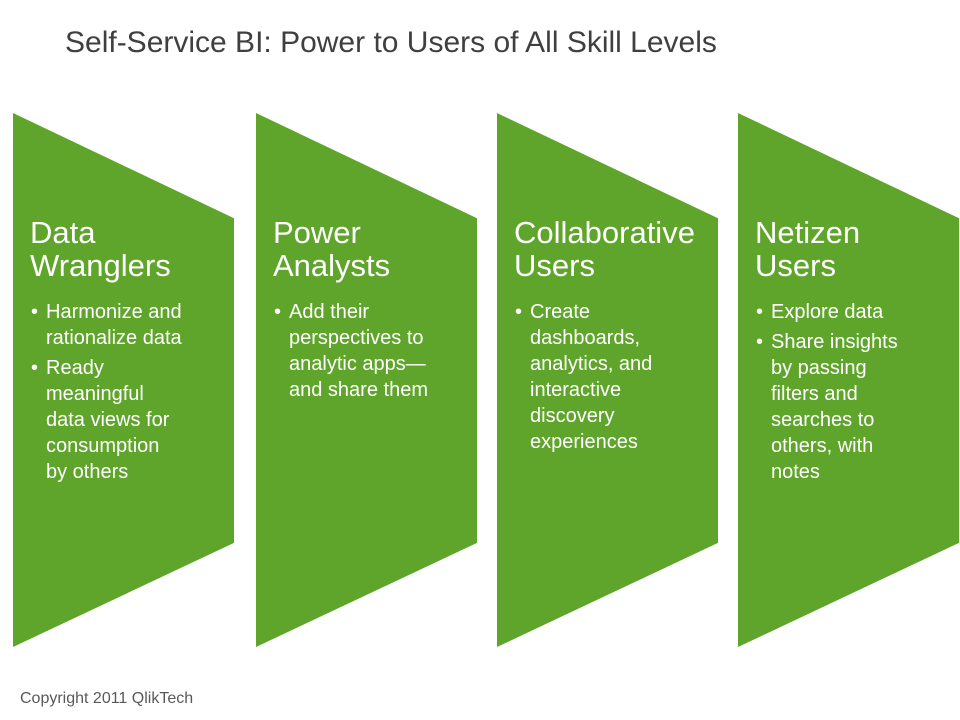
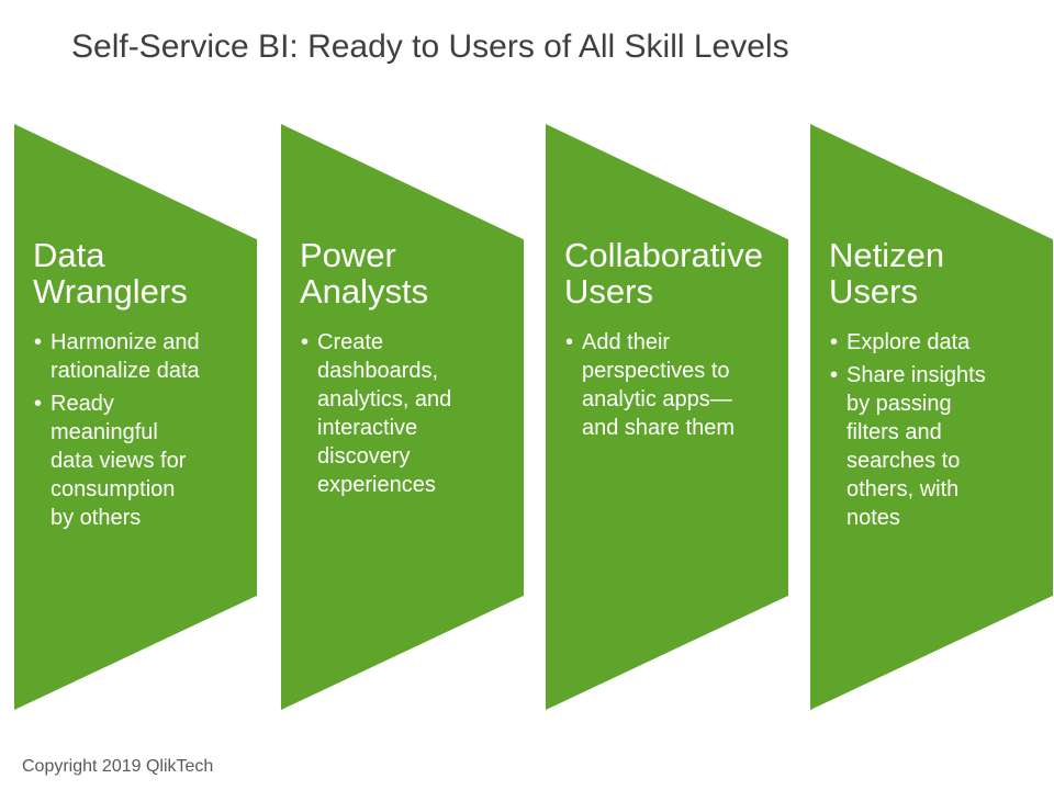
- Self-Service BI: Power to Users of All Skill Levels
+ Self-Service BI: Ready to Users of All Skill Levels
  Data Wranglers
  Harmonize and rationalize data
  Ready meaningful data views for consumption by others
  Power Analysts
- Add their perspectives to analytic apps—and share them
+ Create dashboards, analytics, and interactive discovery experiences
  Collaborative Users
- Create dashboards, analytics, and interactive discovery experiences
+ Add their perspectives to analytic apps—and share them
  Netizen Users
  Explore data
  Share insights by passing filters and searches to others, with notes
- Copyright 2011 QlikTech
+ Copyright 2019 QlikTech
